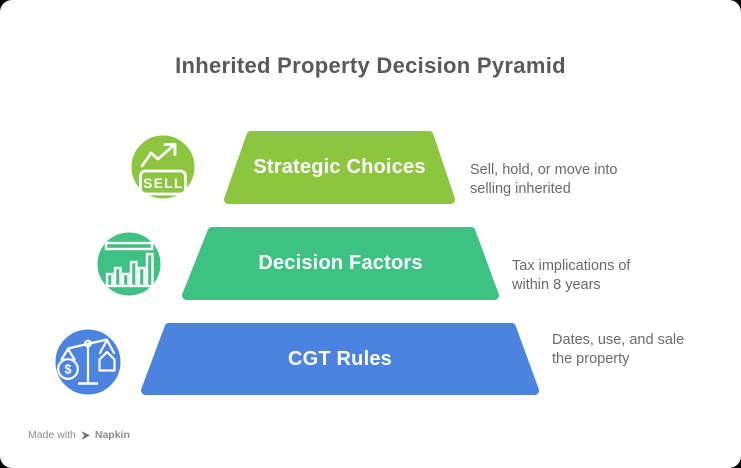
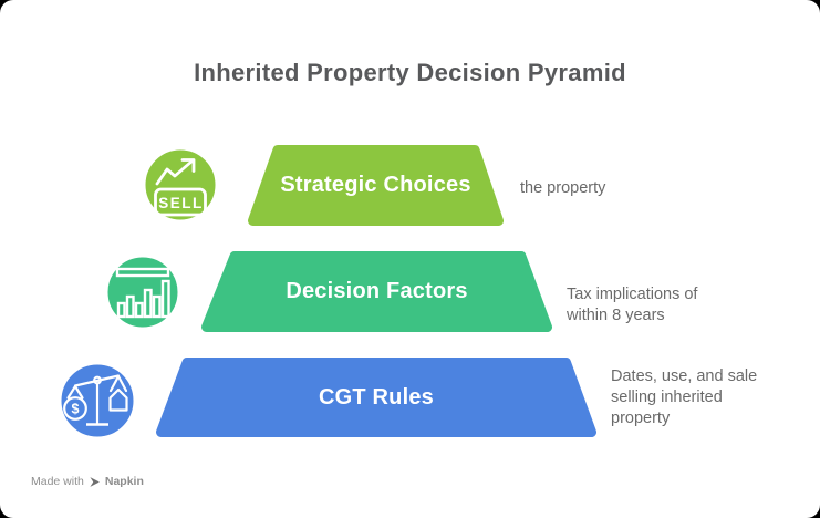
  Inherited Property Decision Pyramid
  SELL
  Strategic Choices
- Sell, hold, or move into
- selling inherited
+ the property
  Decision Factors
  Tax implications of
  within 8 years
  $
  CGT Rules
  Dates, use, and sale
- the property
+ selling inherited
+ property
  Made with
  Napkin
